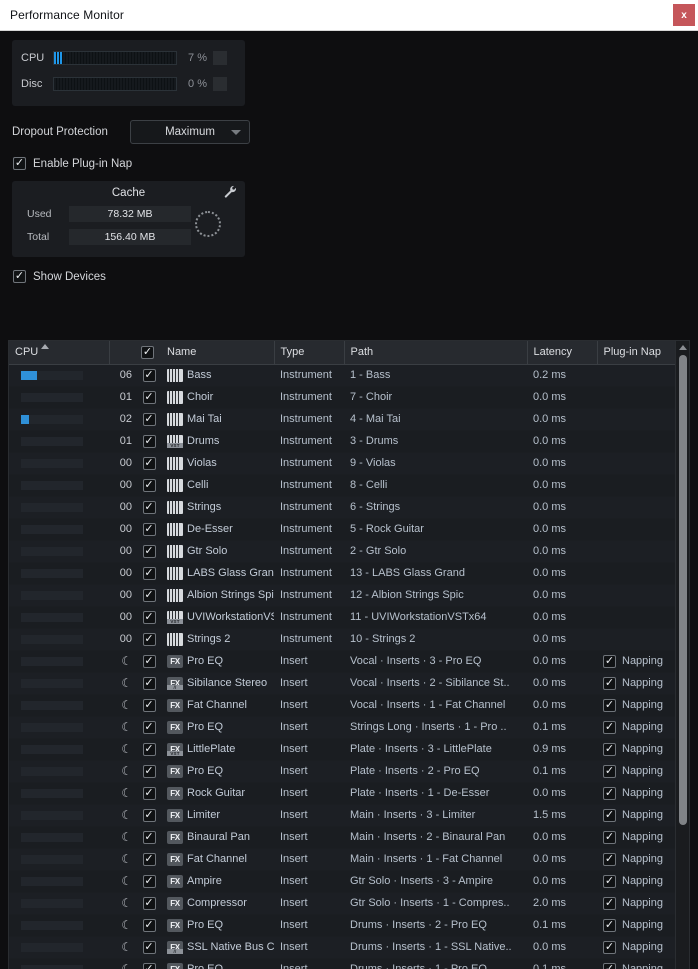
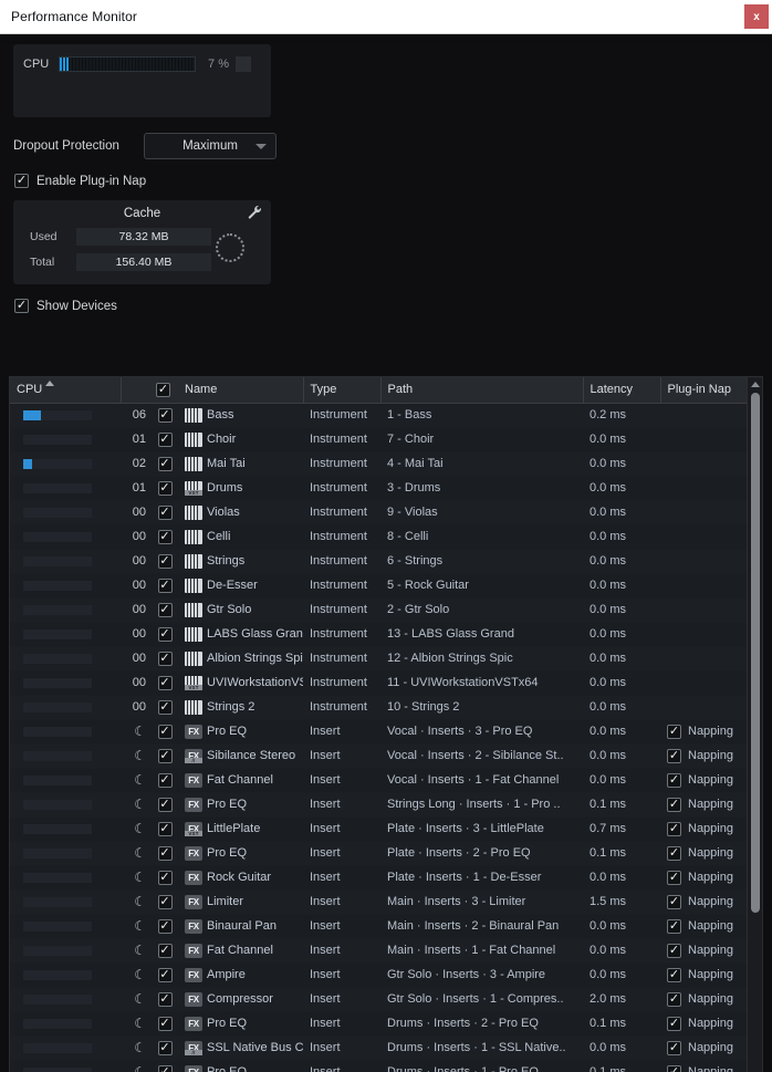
  Performance Monitor
  x
  CPU
  7 %
- Disc
- 0 %
  Dropout Protection
  Maximum
  ✓
  Enable Plug-in Nap
  Cache
  Used
  78.32 MB
  Total
  156.40 MB
  ✓
  Show Devices
  CPU		✓	Name	Type	Path	Latency	Plug-in Nap
  	06	✓	Bass	Instrument	1 - Bass	0.2 ms
  	01	✓	Choir	Instrument	7 - Choir	0.0 ms
  	02	✓	Mai Tai	Instrument	4 - Mai Tai	0.0 ms
  	01	✓	Drums	Instrument	3 - Drums	0.0 ms
  	00	✓	Violas	Instrument	9 - Violas	0.0 ms
  	00	✓	Celli	Instrument	8 - Celli	0.0 ms
  	00	✓	Strings	Instrument	6 - Strings	0.0 ms
  	00	✓	De-Esser	Instrument	5 - Rock Guitar	0.0 ms
  	00	✓	Gtr Solo	Instrument	2 - Gtr Solo	0.0 ms
  	00	✓	LABS Glass Gran	Instrument	13 - LABS Glass Grand	0.0 ms
  	00	✓	Albion Strings Spi	Instrument	12 - Albion Strings Spic	0.0 ms
  	00	✓	UVIWorkstationV	Instrument	11 - UVIWorkstationVSTx64	0.0 ms
  	00	✓	Strings 2	Instrument	10 - Strings 2	0.0 ms
  	☾	✓	FX Pro EQ	Insert	Vocal · Inserts · 3 - Pro EQ	0.0 ms	✓ Napping
  	☾	✓	FX Sibilance Stereo	Insert	Vocal · Inserts · 2 - Sibilance St..	0.0 ms	✓ Napping
  	☾	✓	FX Fat Channel	Insert	Vocal · Inserts · 1 - Fat Channel	0.0 ms	✓ Napping
  	☾	✓	FX Pro EQ	Insert	Strings Long · Inserts · 1 - Pro ..	0.1 ms	✓ Napping
- 	☾	✓	FX LittlePlate	Insert	Plate · Inserts · 3 - LittlePlate	0.9 ms	✓ Napping
+ 	☾	✓	FX LittlePlate	Insert	Plate · Inserts · 3 - LittlePlate	0.7 ms	✓ Napping
  	☾	✓	FX Pro EQ	Insert	Plate · Inserts · 2 - Pro EQ	0.1 ms	✓ Napping
  	☾	✓	FX Rock Guitar	Insert	Plate · Inserts · 1 - De-Esser	0.0 ms	✓ Napping
  	☾	✓	FX Limiter	Insert	Main · Inserts · 3 - Limiter	1.5 ms	✓ Napping
  	☾	✓	FX Binaural Pan	Insert	Main · Inserts · 2 - Binaural Pan	0.0 ms	✓ Napping
  	☾	✓	FX Fat Channel	Insert	Main · Inserts · 1 - Fat Channel	0.0 ms	✓ Napping
  	☾	✓	FX Ampire	Insert	Gtr Solo · Inserts · 3 - Ampire	0.0 ms	✓ Napping
  	☾	✓	FX Compressor	Insert	Gtr Solo · Inserts · 1 - Compres..	2.0 ms	✓ Napping
  	☾	✓	FX Pro EQ	Insert	Drums · Inserts · 2 - Pro EQ	0.1 ms	✓ Napping
  	☾	✓	FX SSL Native Bus C	Insert	Drums · Inserts · 1 - SSL Native..	0.0 ms	✓ Napping
